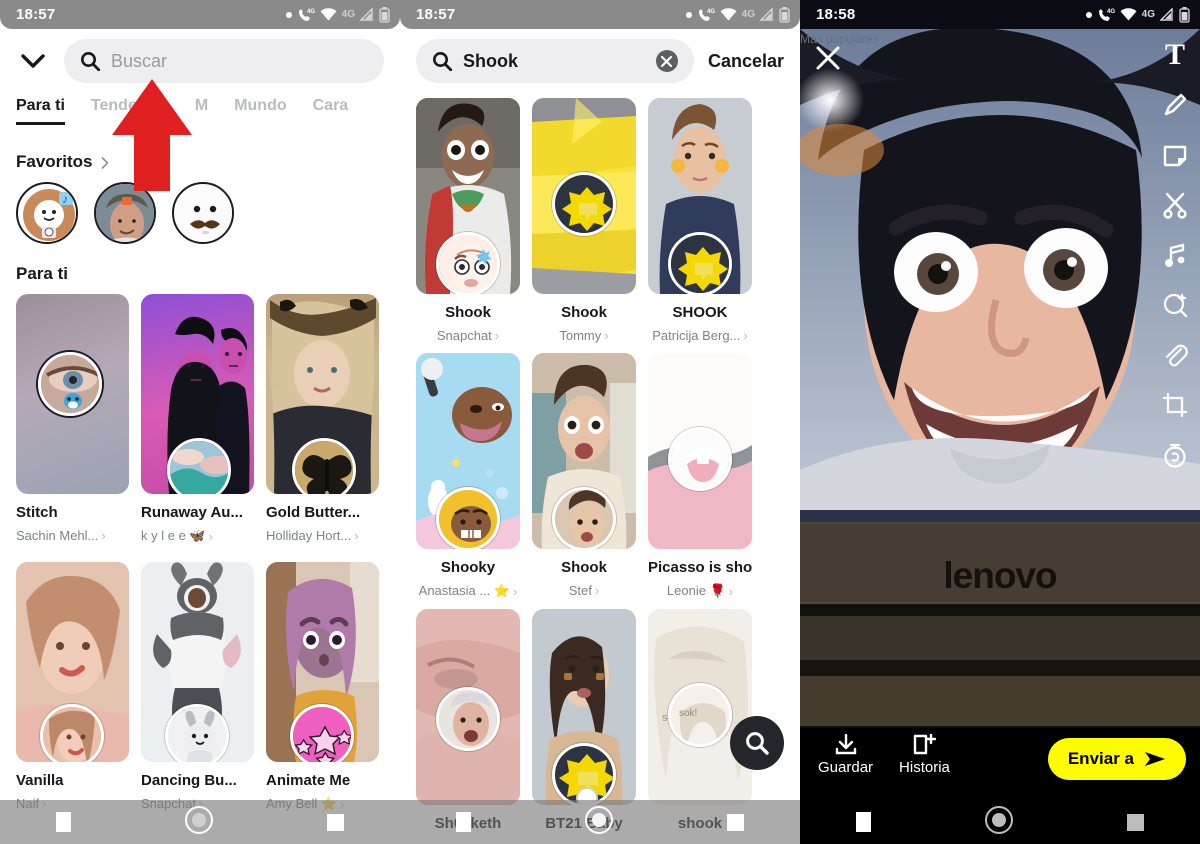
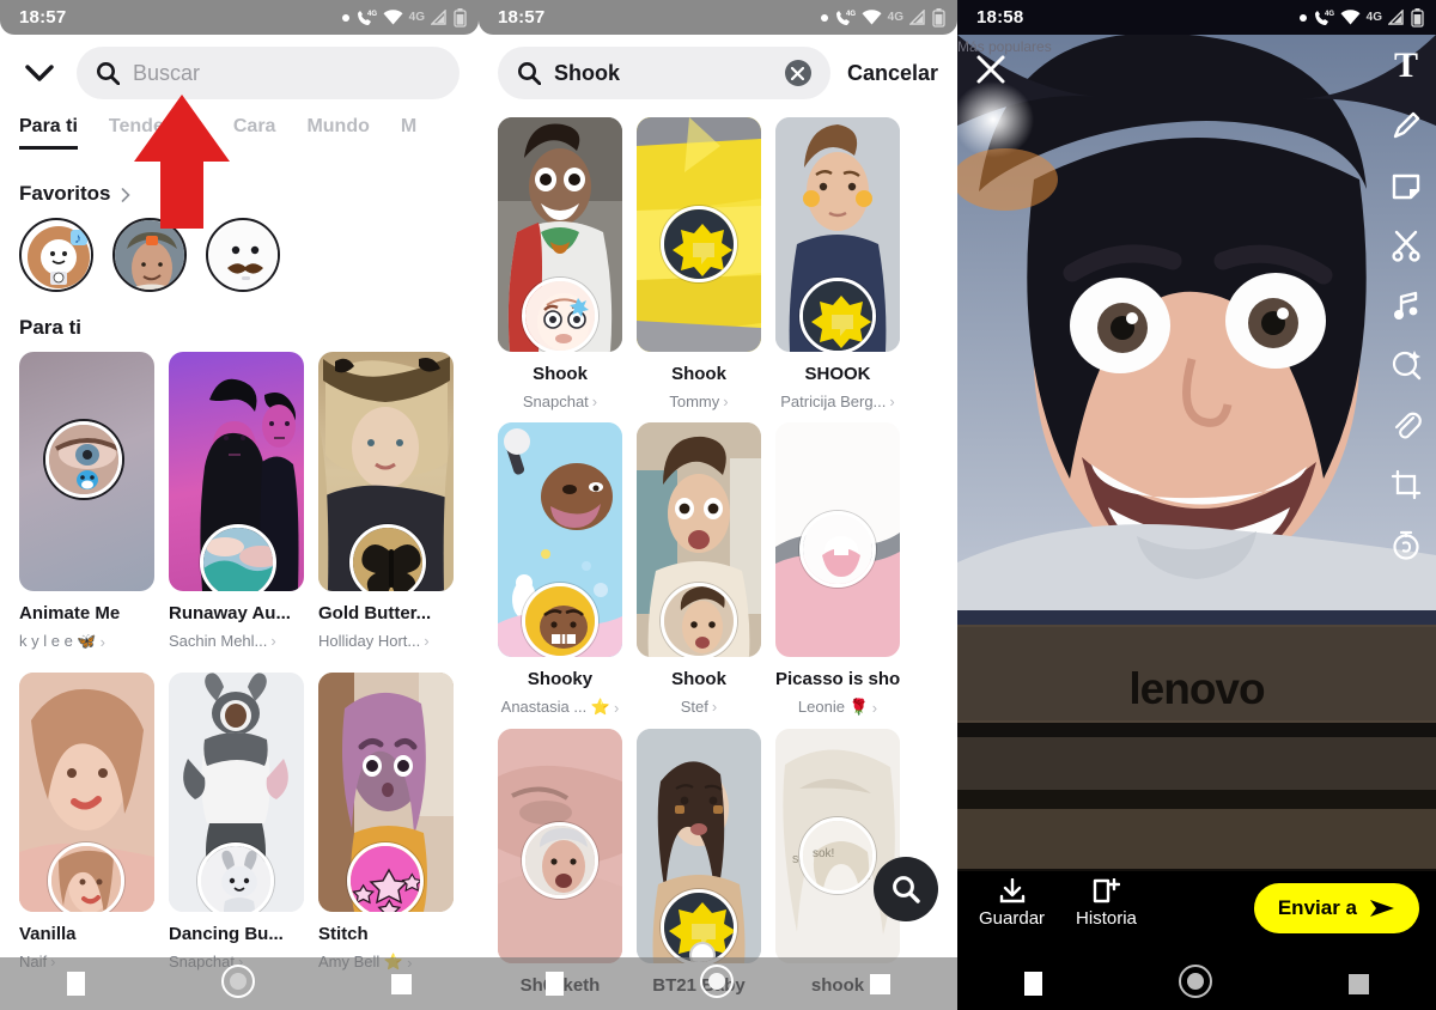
  18:57
  4G
  Buscar
  Para ti
- M
+ Cara
  Mundo
- Cara
+ M
  Favoritos
  ♪
  Para ti
- Stitch
+ Animate Me
- Sachin Mehl...
+ k y l e e 🦋
  ›
  Runaway Au...
- k y l e e 🦋
+ Sachin Mehl...
  ›
  Gold Butter...
  Holliday Hort...
  ›
  Vanilla
  Naif
  ›
  Dancing Bu...
  Snapchat
  ›
- Animate Me
+ Stitch
  Amy Bell ⭐
  ›
  18:57
  4G
  Shook
  Cancelar
  Shook
  Snapchat
  ›
  Shook
  Tommy
  ›
  SHOOK
  Patricija Berg...
  ›
  Shooky
  Anastasia ... ⭐
  ›
  Shook
  Stef
  ›
  Picasso is sho
  Leonie 🌹
  ›
  Sh00keth
  BT21 Bby
  sok!
  shook
  lenovo
  18:58
  4G
  Más populares
  T
  Guardar
  Historia
  Enviar a
